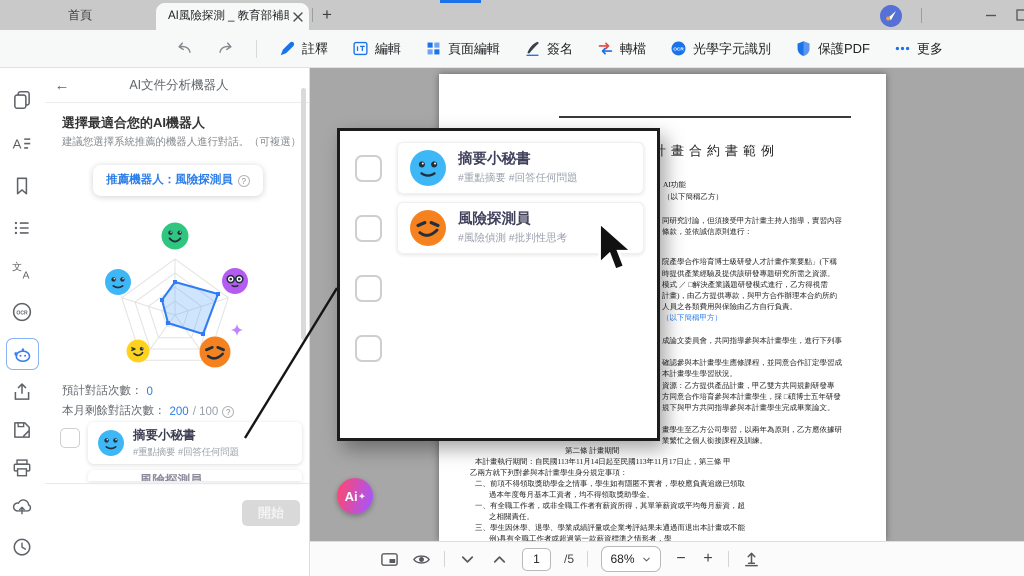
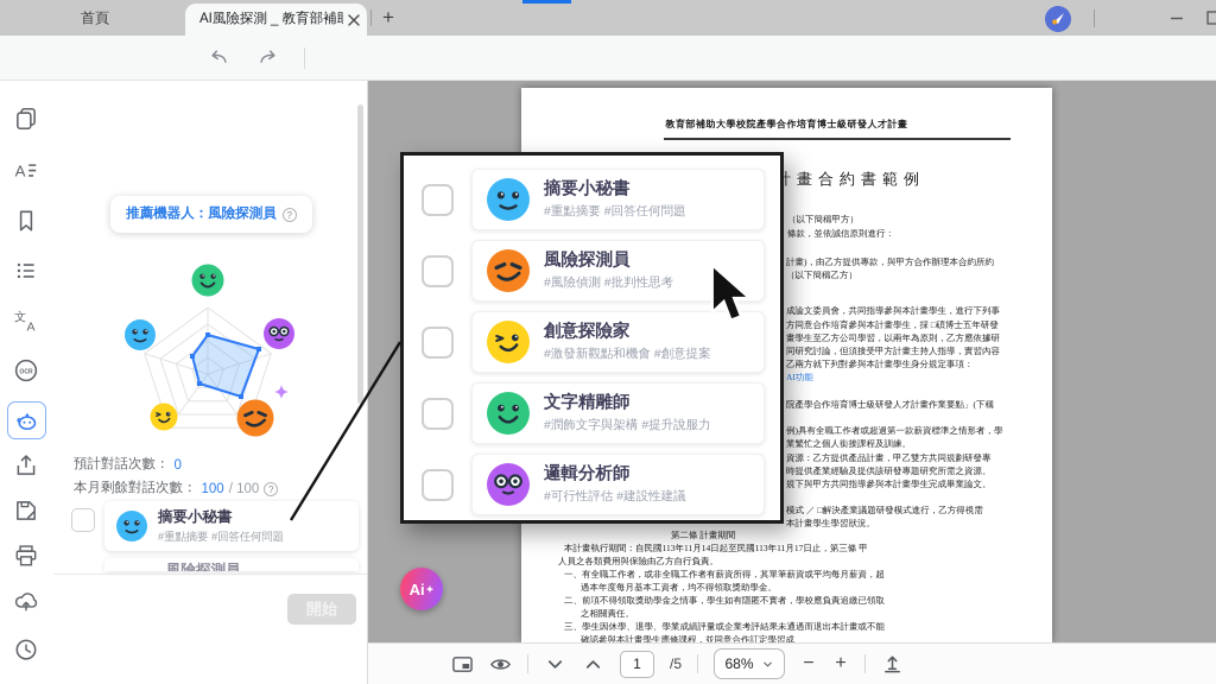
  首頁
  AI風險探測 _ 教育部補
  +
- 註釋
- 編輯
- 頁面編輯
- 簽名
- 轉檔
- 光學字元識別
- 保護PDF
- 更多
- ←
- AI文件分析機器人
- 選擇最適合您的AI機器人
- 建議您選擇系統推薦的機器人進行對話。（可複選）
  推薦機器人：風險探測員
  ?
  預計對話次數：
  0
  本月剩餘對話次數：
- 200
+ 100
  / 100
  ?
  摘要小秘書
  #重點摘要 #回答任何問題
  風險探測員
  開始
+ 教育部補助大學校院產學合作培育博士級研發人才計畫
  計畫合約書範例
- AI功能
+ （以下簡稱甲方）
- （以下簡稱乙方）
+ 條款，並依誠信原則進行：
- 同研究討論，但須接受甲方計畫主持人指導，實習內容
+ 計畫)，由乙方提供專款，與甲方合作辦理本合約所約
- 條款，並依誠信原則進行：
+ （以下簡稱乙方）
- 院產學合作培育博士級研發人才計畫作業要點」(下稱
+ 成論文委員會，共同指導參與本計畫學生，進行下列事
- 時提供產業經驗及提供該研發專題研究所需之資源。
+ 方同意合作培育參與本計畫學生，採 □碩博士五年研發
- 模式 ／ □解決產業議題研發模式進行，乙方得視需
+ 畫學生至乙方公司學習，以兩年為原則，乙方應依據研
- 計畫)，由乙方提供專款，與甲方合作辦理本合約所約
+ 同研究討論，但須接受甲方計畫主持人指導，實習內容
- 人員之各類費用與保險由乙方自行負責。
+ 乙兩方就下列對參與本計畫學生身分規定事項：
- （以下簡稱甲方）
+ AI功能
- 成論文委員會，共同指導參與本計畫學生，進行下列事
+ 院產學合作培育博士級研發人才計畫作業要點」(下稱
- 確認參與本計畫學生應修課程，並同意合作訂定學習成
+ 例)具有全職工作者或超過第一款薪資標準之情形者，學
- 本計畫學生學習狀況。
+ 業繁忙之個人銜接課程及訓練。
  資源：乙方提供產品計畫，甲乙雙方共同規劃研發專
- 方同意合作培育參與本計畫學生，採 □碩博士五年研發
+ 時提供產業經驗及提供該研發專題研究所需之資源。
  規下與甲方共同指導參與本計畫學生完成畢業論文。
- 畫學生至乙方公司學習，以兩年為原則，乙方應依據研
+ 模式 ／ □解決產業議題研發模式進行，乙方得視需
- 業繁忙之個人銜接課程及訓練。
+ 本計畫學生學習狀況。
  第二條 計畫期間
  本計畫執行期間：自民國113年11月14日起至民國113年11月17日止，第三條 甲
- 乙兩方就下列對參與本計畫學生身分規定事項：
+ 人員之各類費用與保險由乙方自行負責。
- 二、前項不得領取獎助學金之情事，學生如有隱匿不實者，學校應負責追繳已領取
+ 一、有全職工作者，或非全職工作者有薪資所得，其單筆薪資或平均每月薪資，超
  過本年度每月基本工資者，均不得領取獎助學金。
- 一、有全職工作者，或非全職工作者有薪資所得，其單筆薪資或平均每月薪資，超
+ 二、前項不得領取獎助學金之情事，學生如有隱匿不實者，學校應負責追繳已領取
  之相關責任。
  三、學生因休學、退學、學業成績評量或企業考評結果未通過而退出本計畫或不能
- 例)具有全職工作者或超過第一款薪資標準之情形者，學
+ 確認參與本計畫學生應修課程，並同意合作訂定學習成
  摘要小秘書
  #重點摘要 #回答任何問題
  風險探測員
  #風險偵測 #批判性思考
+ 創意探險家
+ #激發新觀點和機會 #創意提案
+ 文字精雕師
+ #潤飾文字與架構 #提升說服力
+ 邏輯分析師
+ #可行性評估 #建設性建議
  Ai
  ✦
  1
  /5
  68%
  −
  +
